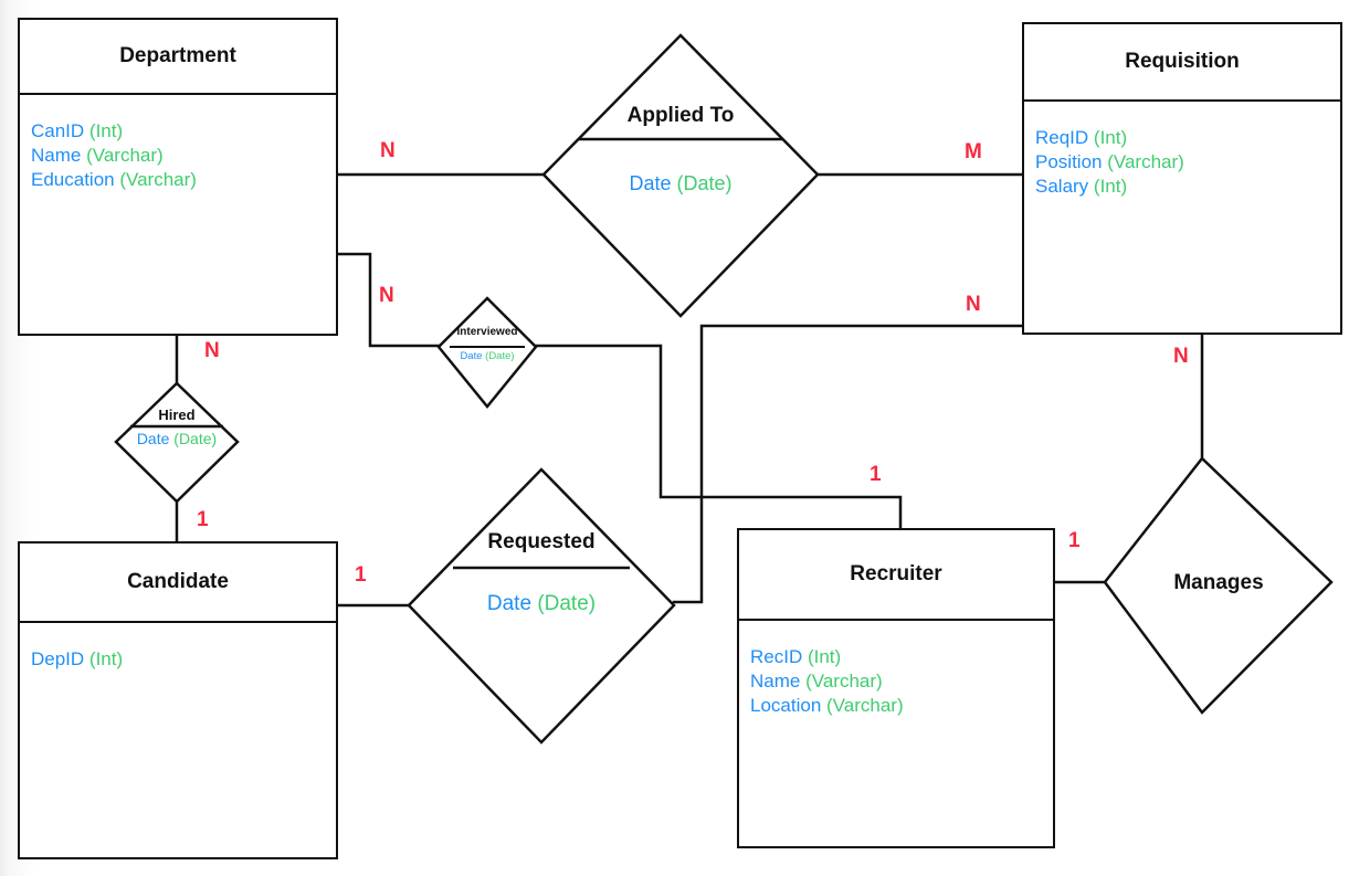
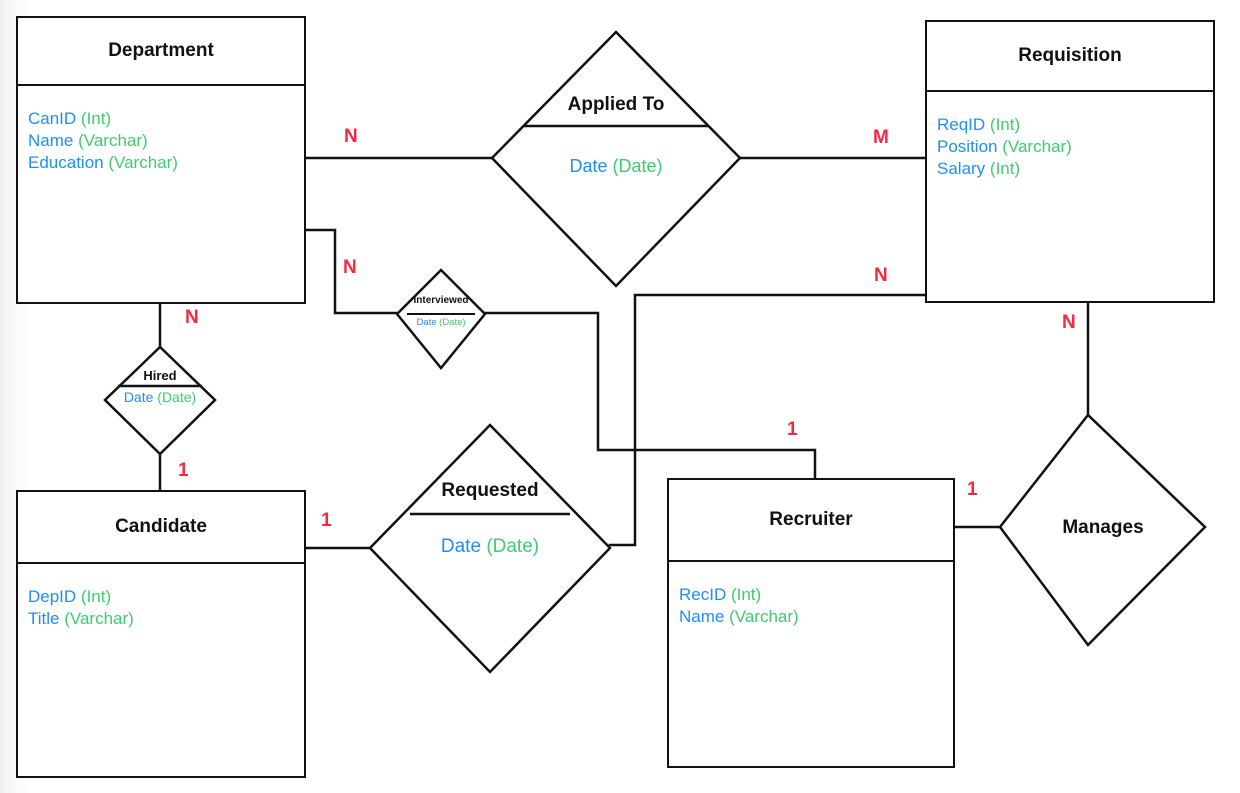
  Department
  CanID (Int)
  Name (Varchar)
  Education (Varchar)
  Requisition
  ReqID (Int)
  Position (Varchar)
  Salary (Int)
  Candidate
  DepID (Int)
+ Title (Varchar)
  Recruiter
  RecID (Int)
  Name (Varchar)
- Location (Varchar)
  Applied To
  Date (Date)
  Interviewed
  Date (Date)
  Hired
  Date (Date)
  Requested
  Date (Date)
  Manages
  N
  M
  N
  N
  1
  1
  N
  1
  N
  1
